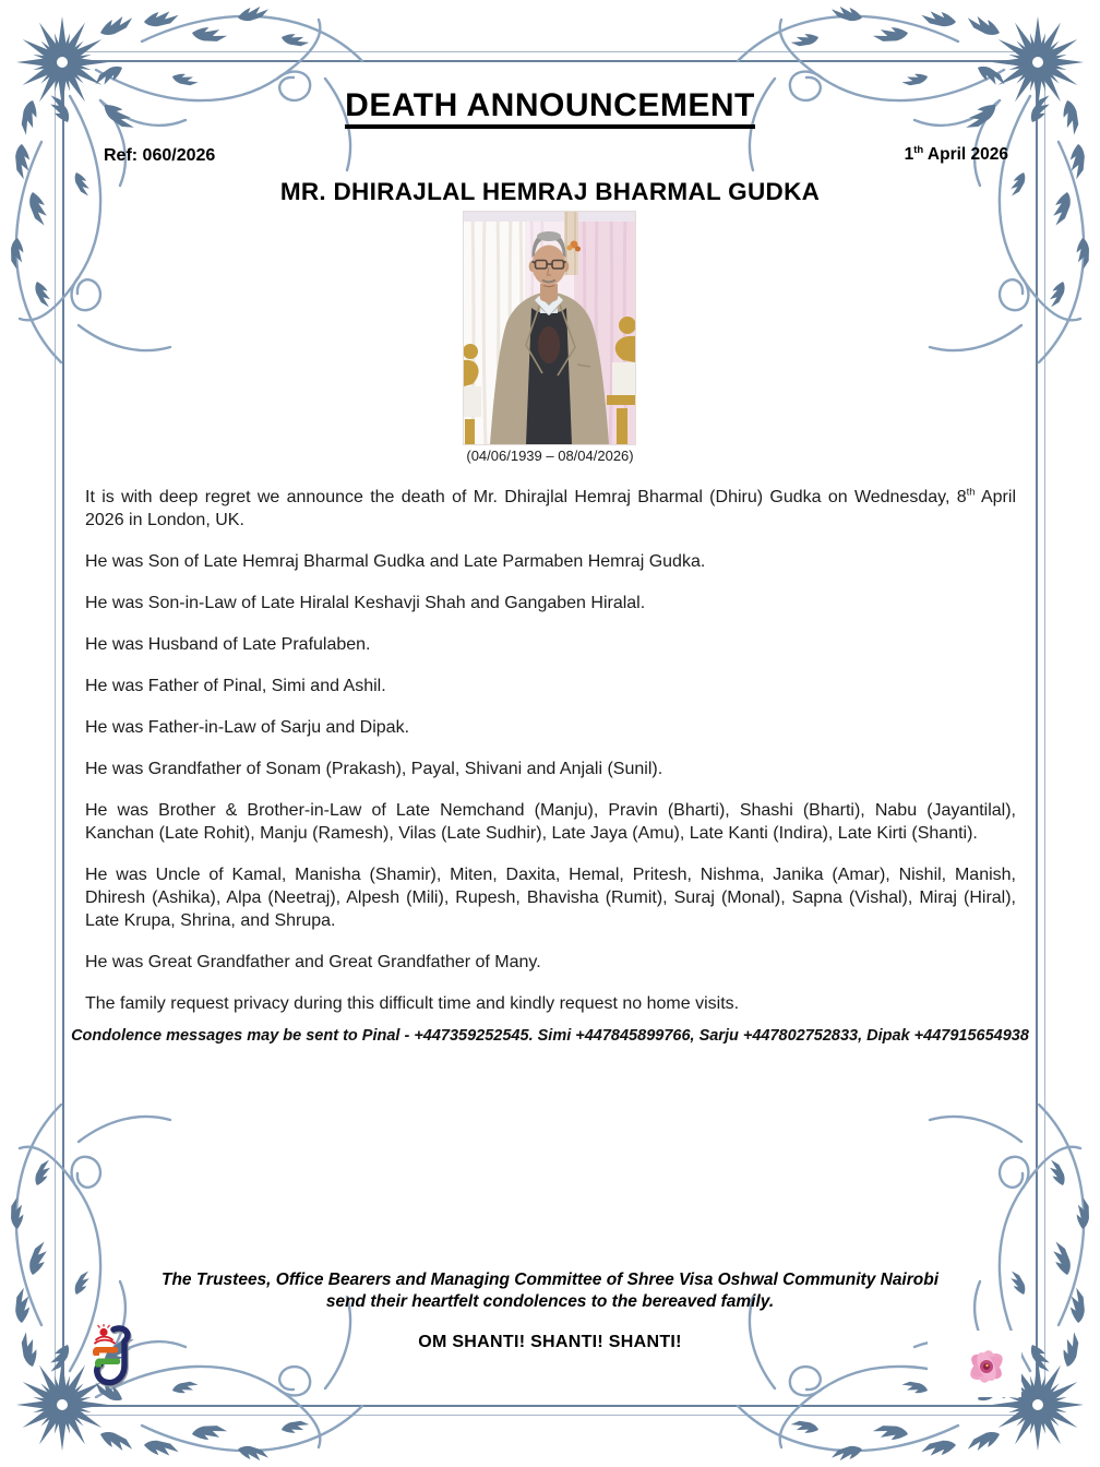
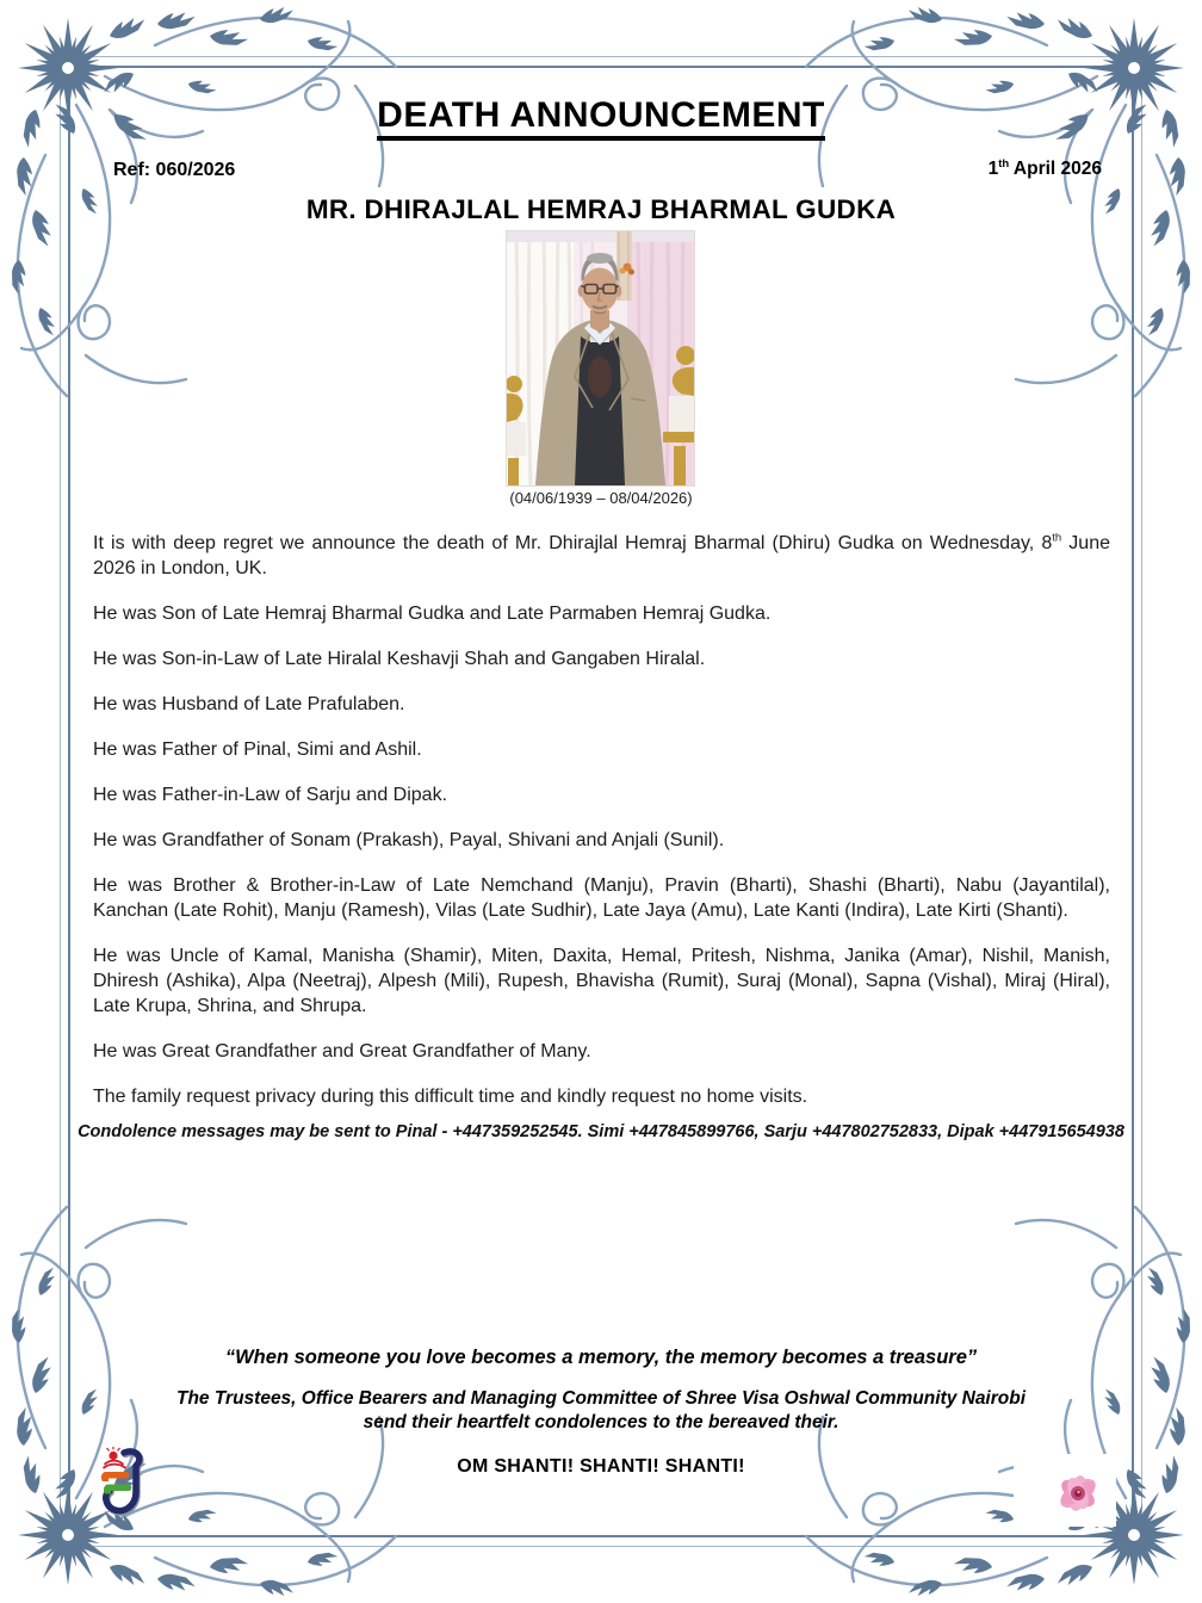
  DEATH ANNOUNCEMENT
  Ref: 060/2026
  1th April 2026
  MR. DHIRAJLAL HEMRAJ BHARMAL GUDKA
  (04/06/1939 – 08/04/2026)
- It is with deep regret we announce the death of Mr. Dhirajlal Hemraj Bharmal (Dhiru) Gudka on Wednesday, 8th April 2026 in London, UK.
+ It is with deep regret we announce the death of Mr. Dhirajlal Hemraj Bharmal (Dhiru) Gudka on Wednesday, 8th June 2026 in London, UK.
  He was Son of Late Hemraj Bharmal Gudka and Late Parmaben Hemraj Gudka.
  He was Son-in-Law of Late Hiralal Keshavji Shah and Gangaben Hiralal.
  He was Husband of Late Prafulaben.
  He was Father of Pinal, Simi and Ashil.
  He was Father-in-Law of Sarju and Dipak.
  He was Grandfather of Sonam (Prakash), Payal, Shivani and Anjali (Sunil).
  He was Brother & Brother-in-Law of Late Nemchand (Manju), Pravin (Bharti), Shashi (Bharti), Nabu (Jayantilal), Kanchan (Late Rohit), Manju (Ramesh), Vilas (Late Sudhir), Late Jaya (Amu), Late Kanti (Indira), Late Kirti (Shanti).
  He was Uncle of Kamal, Manisha (Shamir), Miten, Daxita, Hemal, Pritesh, Nishma, Janika (Amar), Nishil, Manish, Dhiresh (Ashika), Alpa (Neetraj), Alpesh (Mili), Rupesh, Bhavisha (Rumit), Suraj (Monal), Sapna (Vishal), Miraj (Hiral), Late Krupa, Shrina, and Shrupa.
  He was Great Grandfather and Great Grandfather of Many.
  The family request privacy during this difficult time and kindly request no home visits.
  Condolence messages may be sent to Pinal - +447359252545. Simi +447845899766, Sarju +447802752833, Dipak +447915654938
+ “When someone you love becomes a memory, the memory becomes a treasure”
  The Trustees, Office Bearers and Managing Committee of Shree Visa Oshwal Community Nairobi
- send their heartfelt condolences to the bereaved family.
+ send their heartfelt condolences to the bereaved their.
  OM SHANTI! SHANTI! SHANTI!
